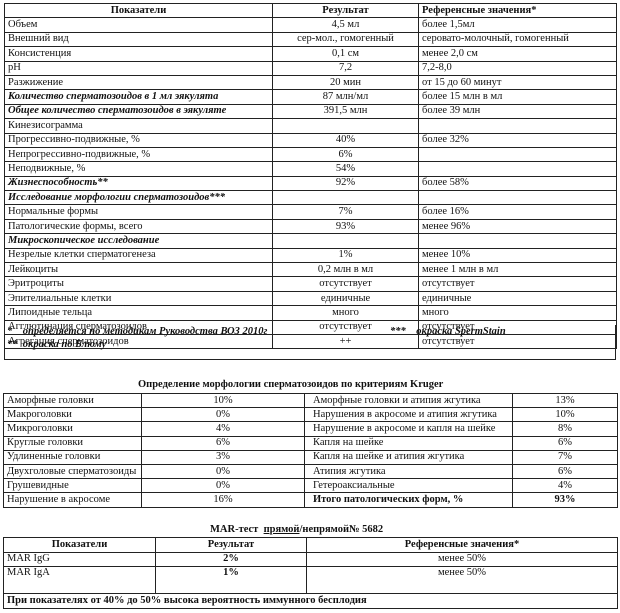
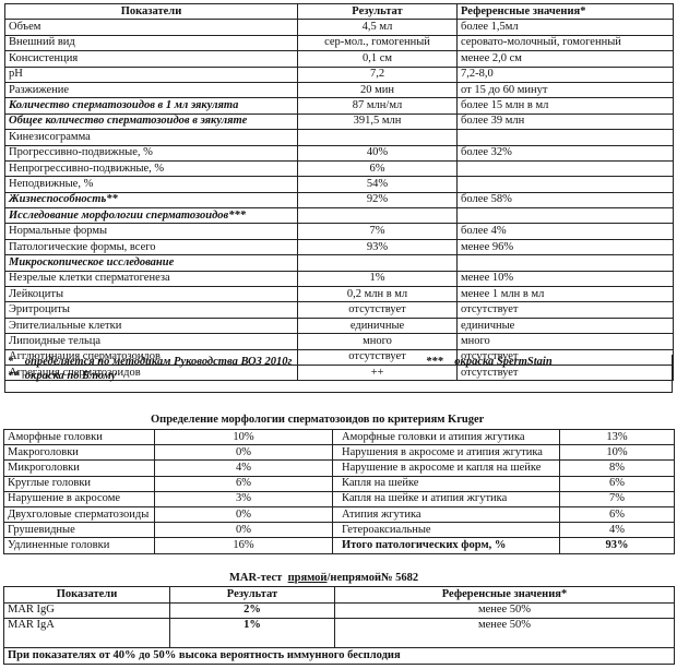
  Показатели	Результат	Референсные значения*
  Объем	4,5 мл	более 1,5мл
  Внешний вид	сер-мол., гомогенный	серовато-молочный, гомогенный
  Консистенция	0,1 см	менее 2,0 см
  pH	7,2	7,2-8,0
  Разжижение	20 мин	от 15 до 60 минут
  Количество сперматозоидов в 1 мл эякулята	87 млн/мл	более 15 млн в мл
  Общее количество сперматозоидов в эякуляте	391,5 млн	более 39 млн
  Кинезисограмма
  Прогрессивно-подвижные, %	40%	более 32%
  Непрогрессивно-подвижные, %	6%
  Неподвижные, %	54%
  Жизнеспособность**	92%	более 58%
  Исследование морфологии сперматозоидов***
- Нормальные формы	7%	более 16%
+ Нормальные формы	7%	более 4%
  Патологические формы, всего	93%	менее 96%
  Микроскопическое исследование
  Незрелые клетки сперматогенеза	1%	менее 10%
  Лейкоциты	0,2 млн в мл	менее 1 млн в мл
  Эритроциты	отсутствует	отсутствует
  Эпителиальные клетки	единичные	единичные
  Липоидные тельца	много	много
  Агглютинация сперматозоидов	отсутствует	отсутствует
  Агрегация сперматозоидов	++	отсутствует
  * определяется по методикам Руководства ВОЗ 2010г
  *** окраска SpermStain
  ** окраска по Блюму
  Определение морфологии сперматозоидов по критериям Kruger
  Аморфные головки	10%	Аморфные головки и атипия жгутика	13%
  Макроголовки	0%	Нарушения в акросоме и атипия жгутика	10%
  Микроголовки	4%	Нарушение в акросоме и капля на шейке	8%
  Круглые головки	6%	Капля на шейке	6%
- Удлиненные головки	3%	Капля на шейке и атипия жгутика	7%
+ Нарушение в акросоме	3%	Капля на шейке и атипия жгутика	7%
  Двухголовые сперматозоиды	0%	Атипия жгутика	6%
  Грушевидные	0%	Гетероаксиальные	4%
- Нарушение в акросоме	16%	Итого патологических форм, %	93%
+ Удлиненные головки	16%	Итого патологических форм, %	93%
  MAR-тест прямой/непрямой№ 5682
  Показатели	Результат	Референсные значения*
  MAR IgG	2%	менее 50%
  MAR IgA	1%	менее 50%
  При показателях от 40% до 50% высока вероятность иммунного бесплодия
